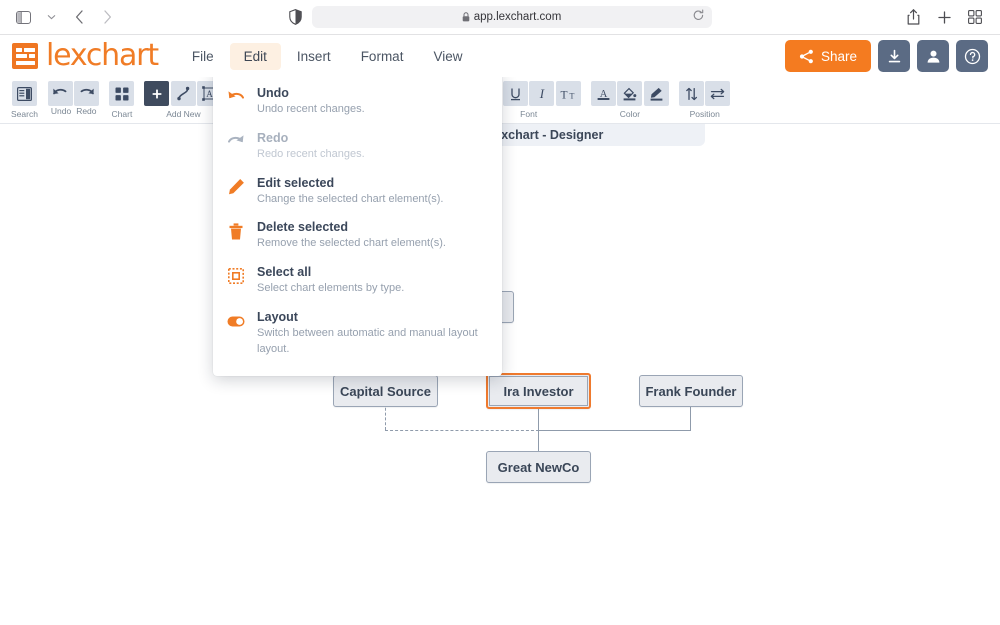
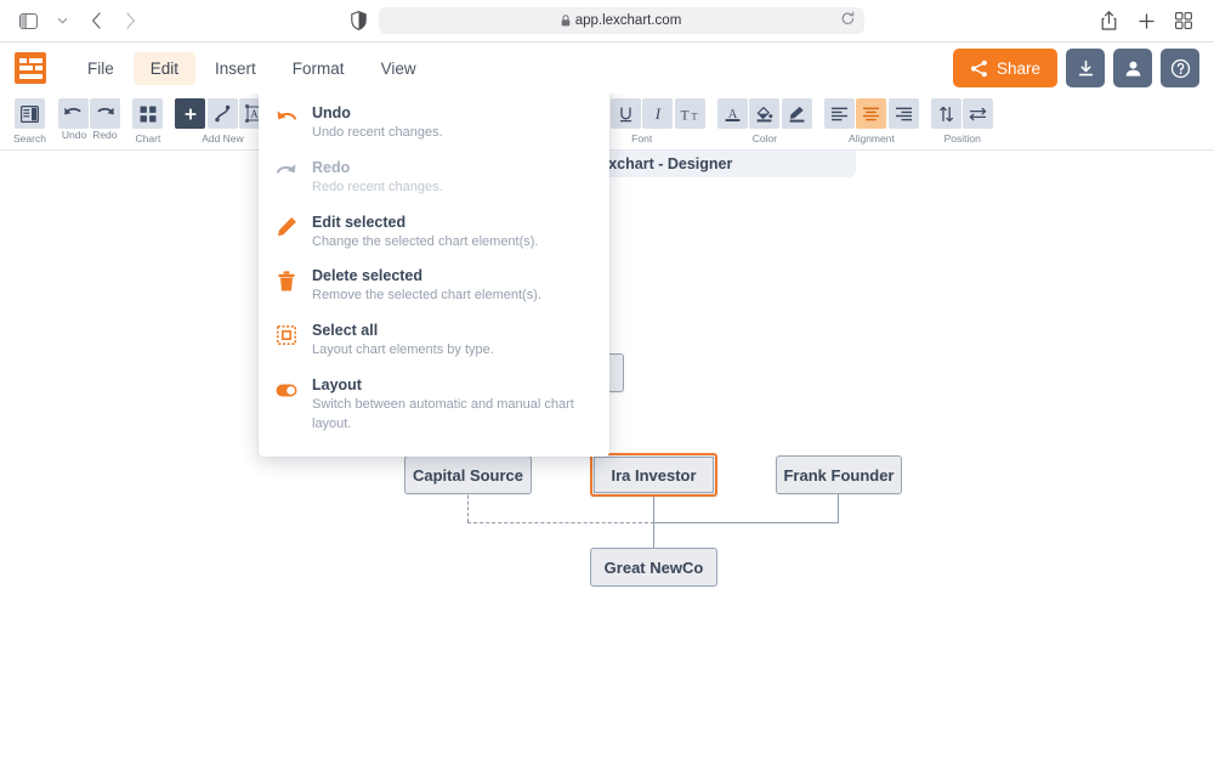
  app.lexchart.com
- lexchart
  File
  Edit
  Insert
  Format
  View
  Share
  Search
  Undo
  Redo
  Chart
  A
  Add New
  I
  T
  T
  Font
  A
  Color
+ Alignment
  Position
  xchart - Designer
  Capital Source
  Ira Investor
  Frank Founder
  Great NewCo
  Undo
  Undo recent changes.
  Redo
  Redo recent changes.
  Edit selected
  Change the selected chart element(s).
  Delete selected
  Remove the selected chart element(s).
  Select all
- Select chart elements by type.
+ Layout chart elements by type.
  Layout
- Switch between automatic and manual layout layout.
+ Switch between automatic and manual chart layout.
